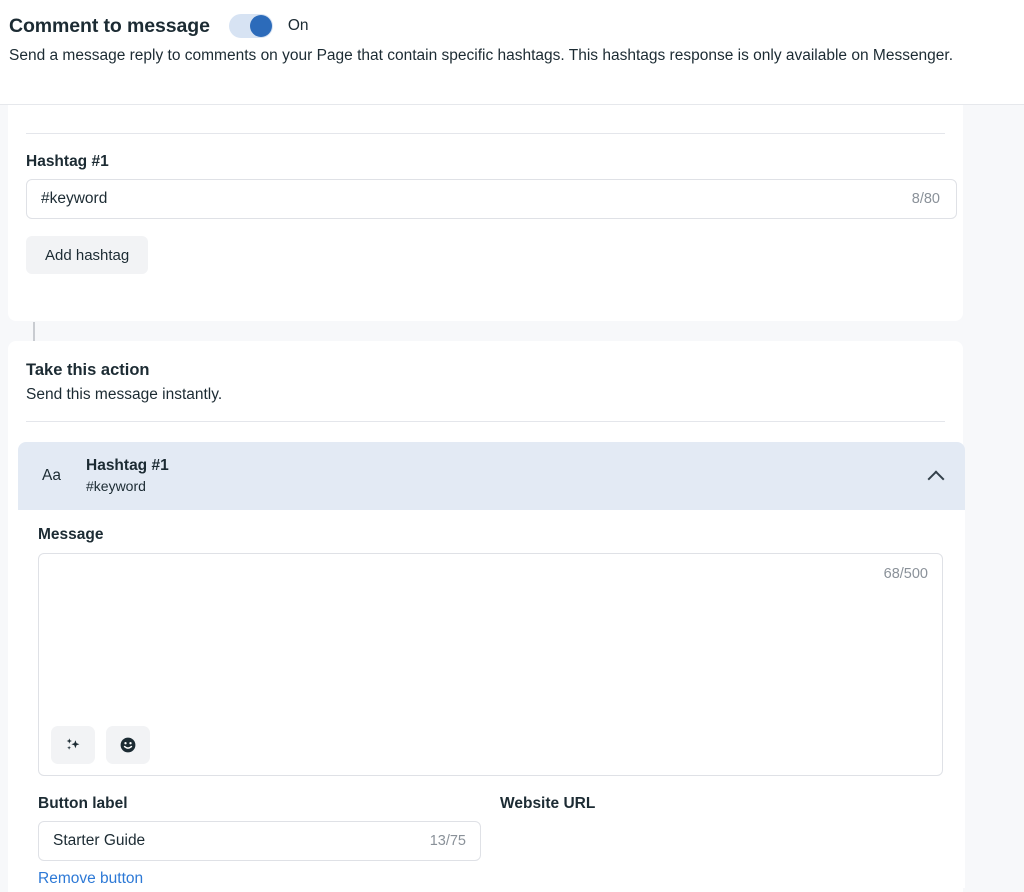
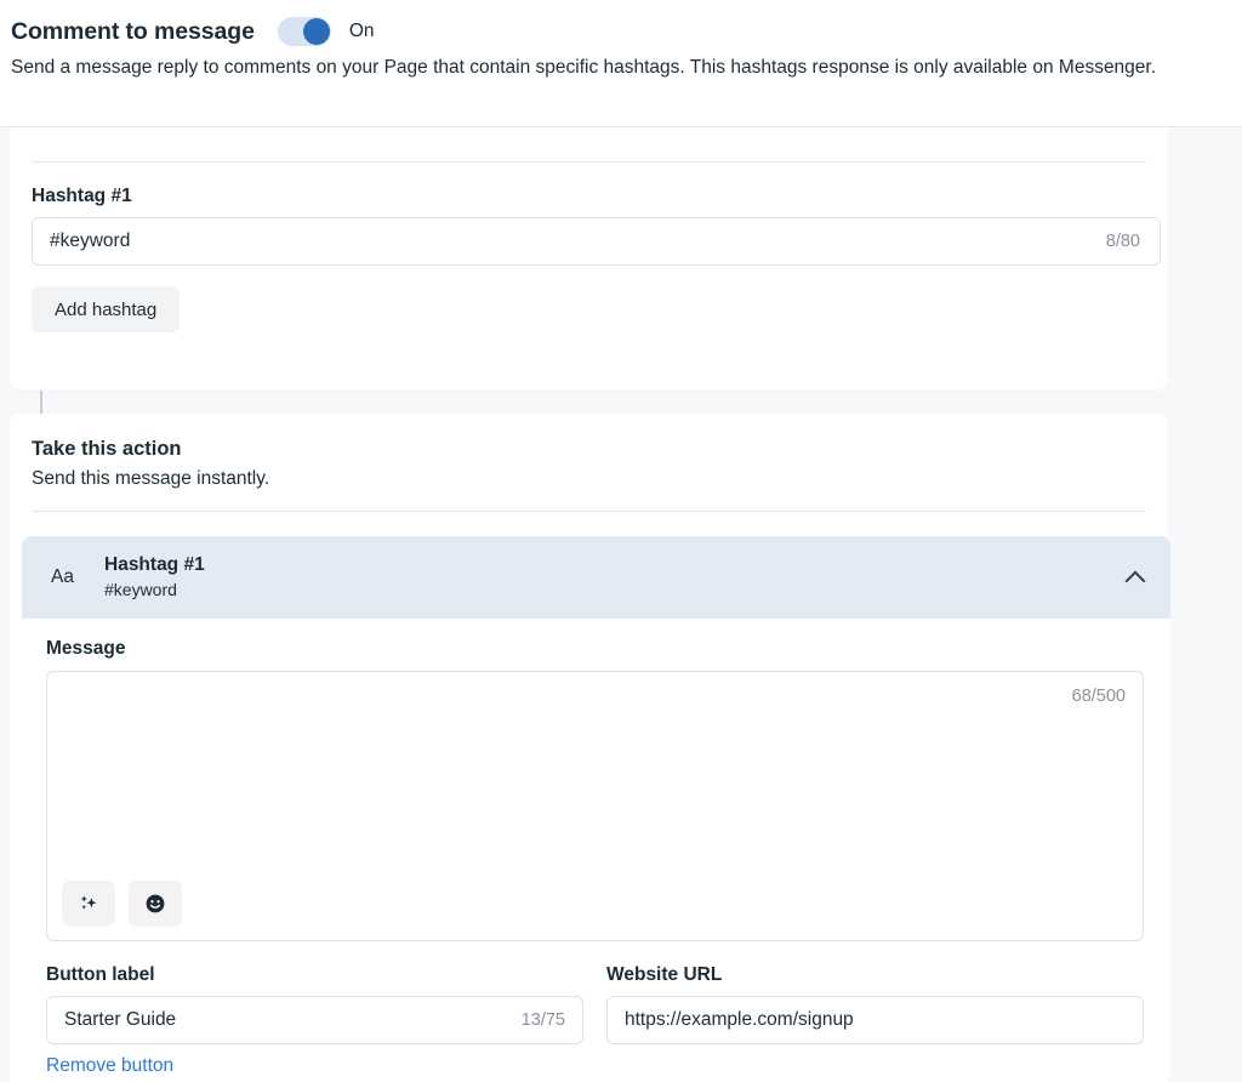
  Comment to message
  On
  Send a message reply to comments on your Page that contain specific hashtags. This hashtags response is only available on Messenger.
  Hashtag #1
  #keyword
  8/80
  Add hashtag
  Take this action
  Send this message instantly.
  Aa
  Hashtag #1
  #keyword
  Message
  68/500
  Button label
  Starter Guide
  13/75
  Remove button
  Website URL
+ https://example.com/signup
